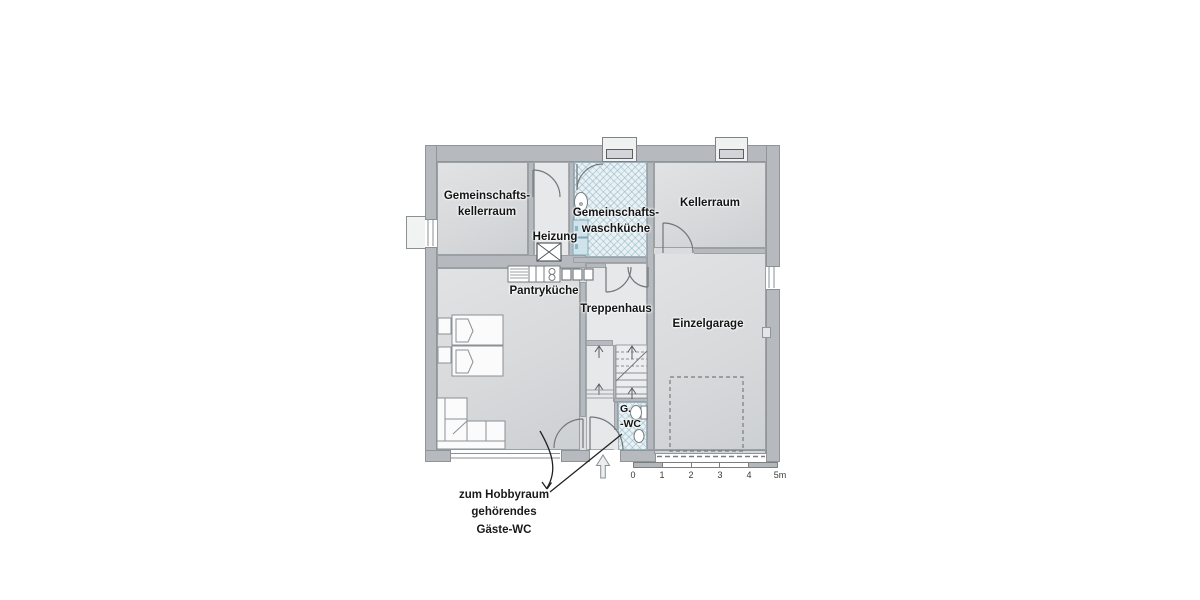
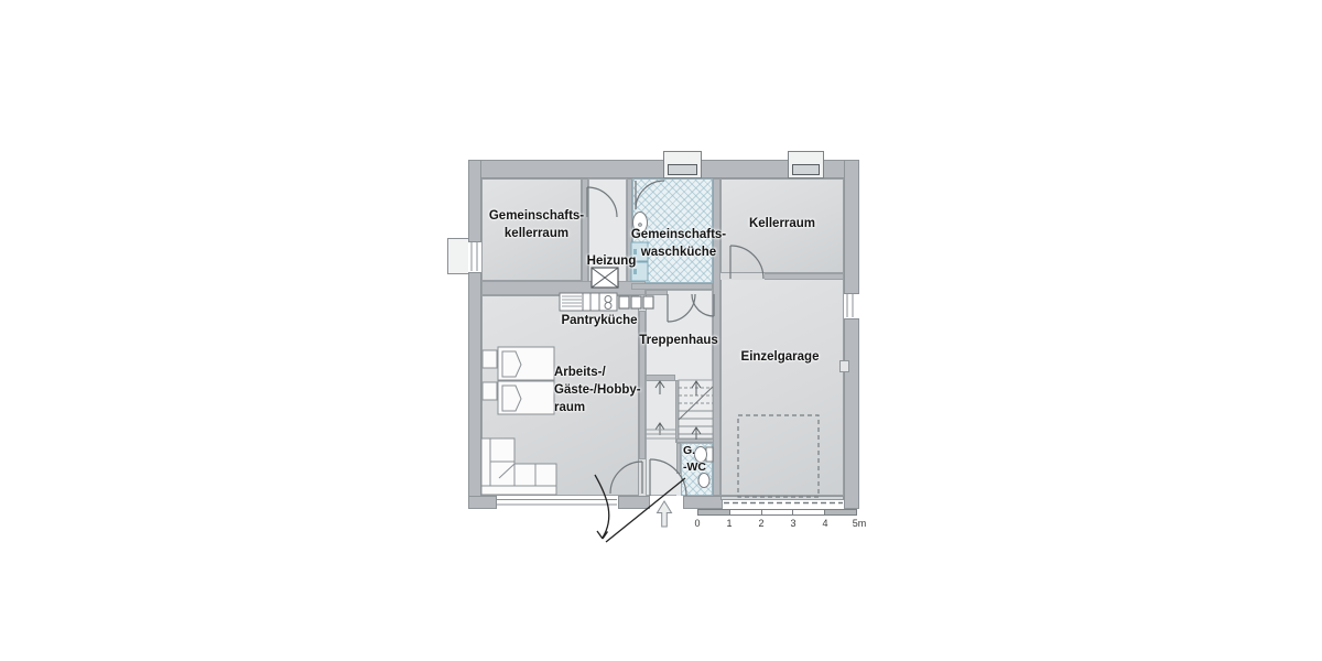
  Gemeinschafts-
  kellerraum
  Heizung
  Gemeinschafts-
  waschküche
  Kellerraum
  Pantryküche
  Treppenhaus
  Einzelgarage
+ Arbeits-/
+ Gäste-/Hobby-
+ raum
  G.
  -WC
- zum Hobbyraum
- gehörendes
- Gäste-WC
  0
  1
  2
  3
  4
  5m
